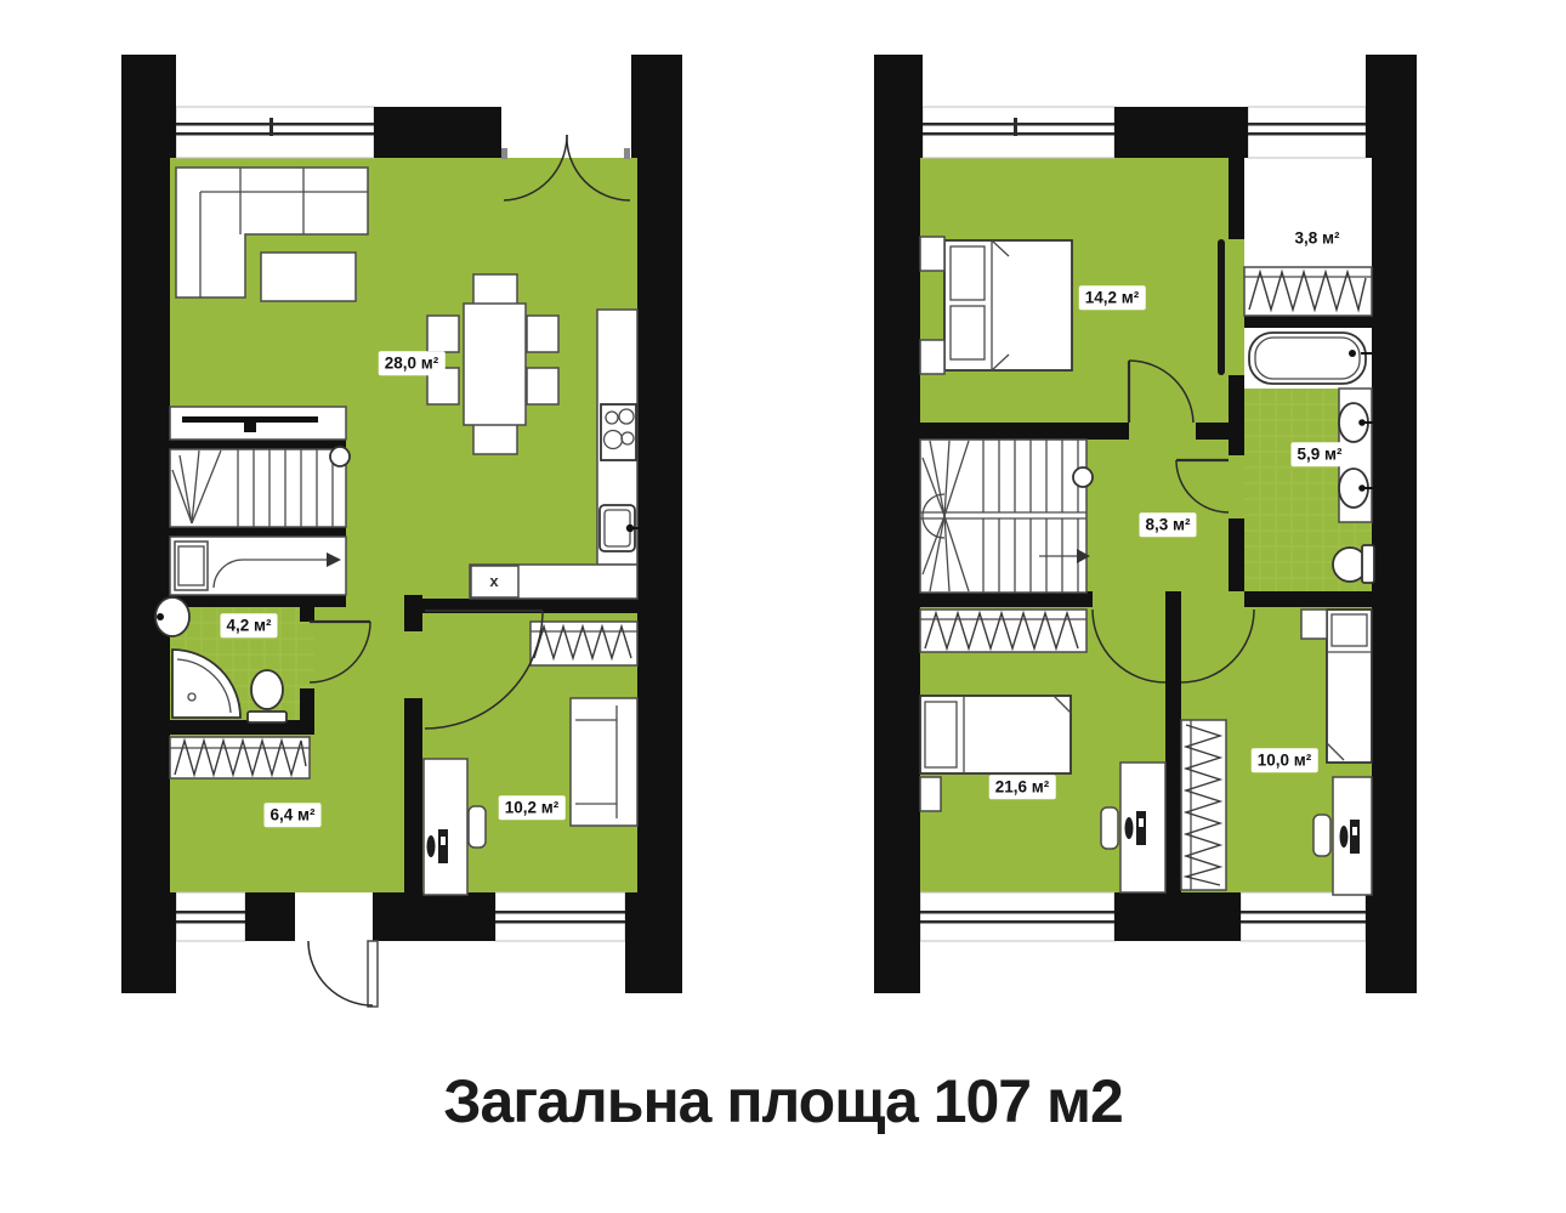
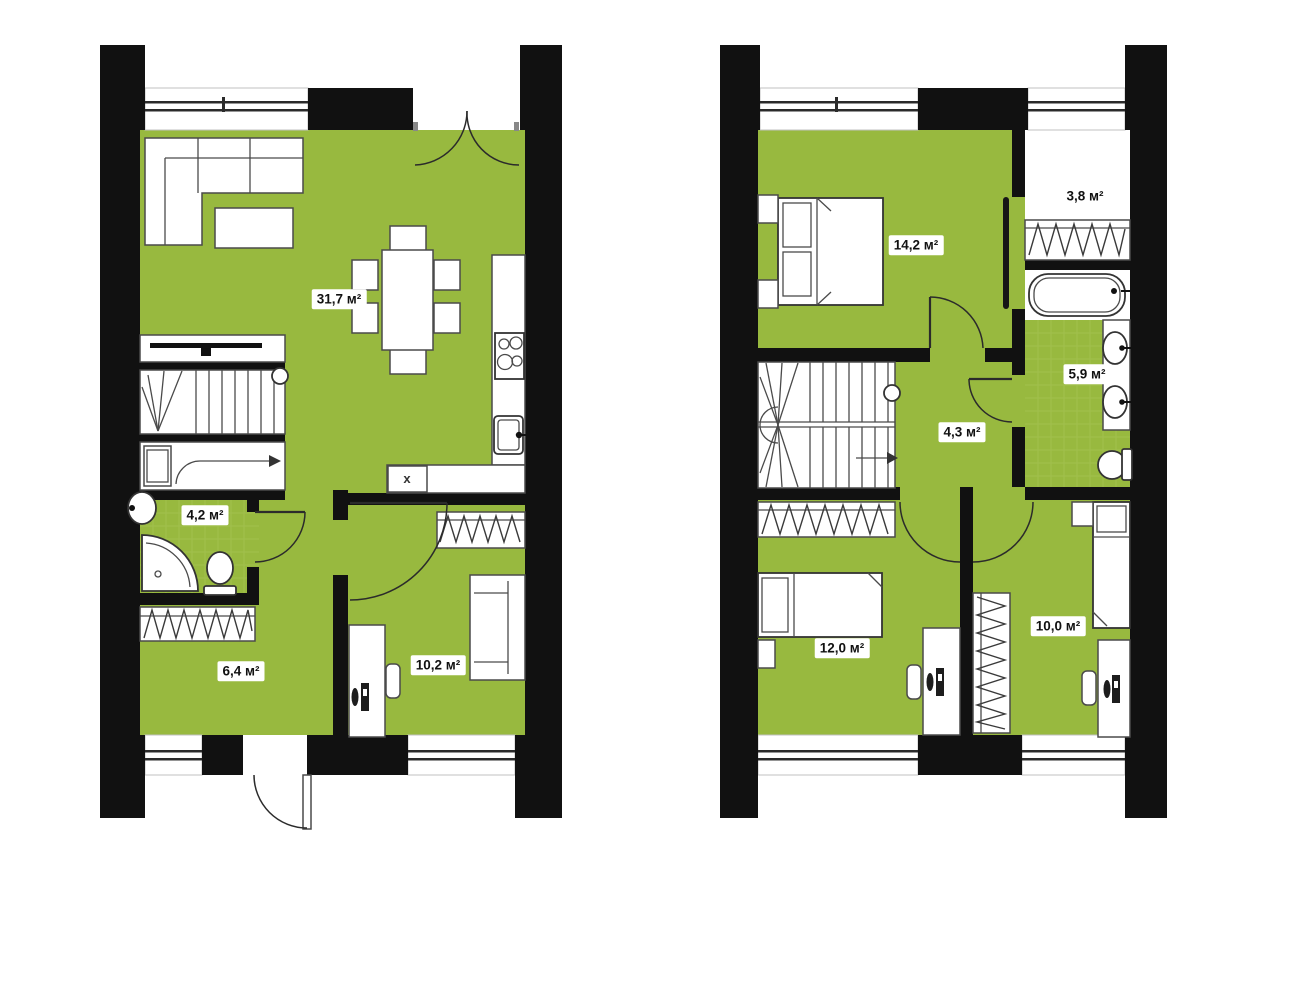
  x
- 28,0 м²
+ 31,7 м²
  4,2 м²
  6,4 м²
  10,2 м²
  14,2 м²
  3,8 м²
  5,9 м²
- 8,3 м²
+ 4,3 м²
- 21,6 м²
+ 12,0 м²
  10,0 м²
- Загальна площа 107 м2
